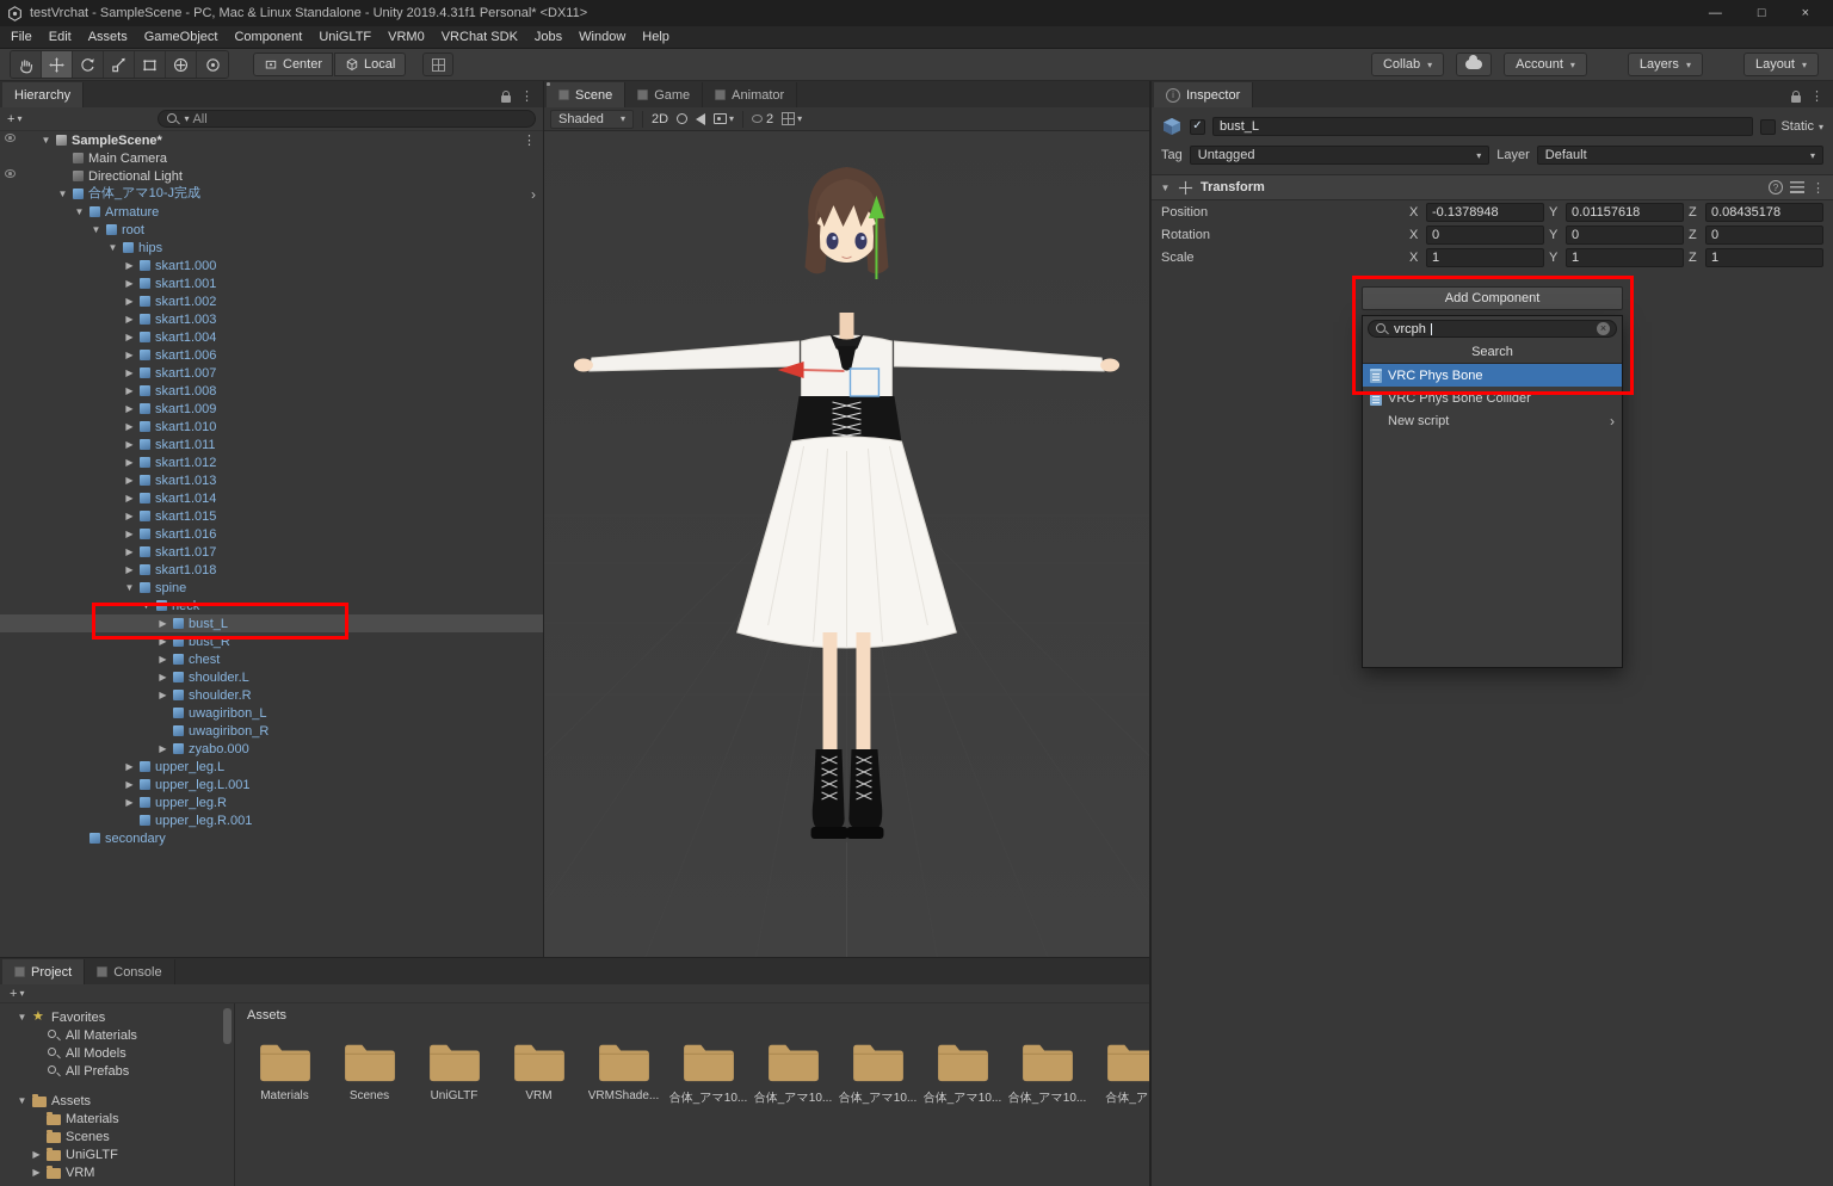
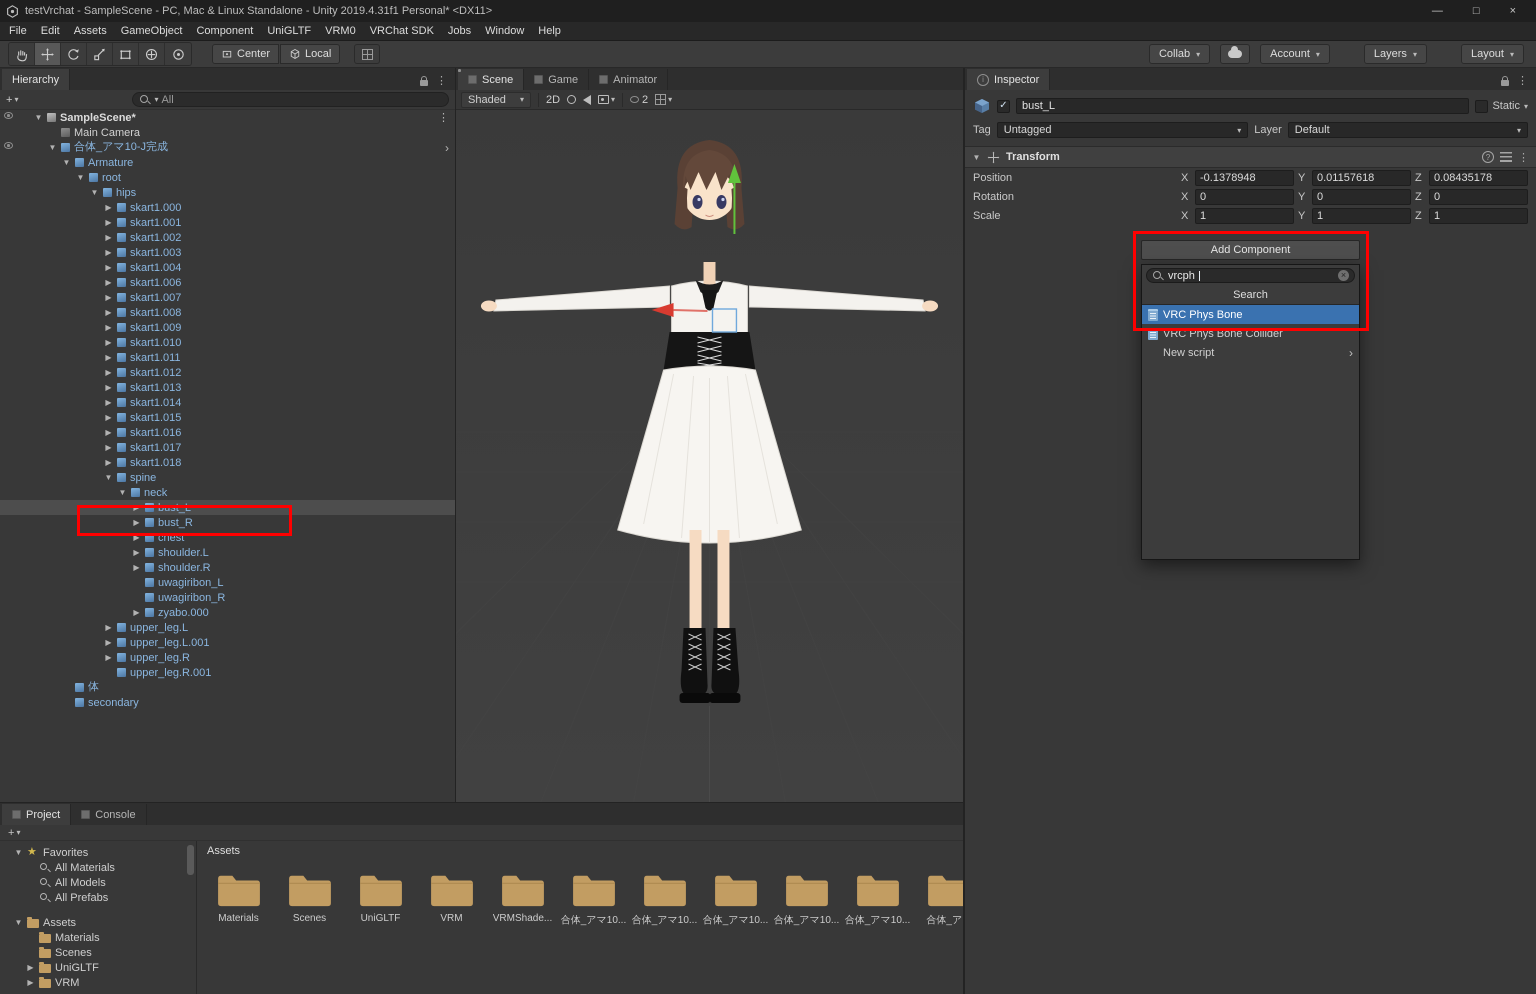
  testVrchat - SampleScene - PC, Mac & Linux Standalone - Unity 2019.4.31f1 Personal* <DX11>
  —
  □
  ×
  File
  Edit
  Assets
  GameObject
  Component
  UniGLTF
  VRM0
  VRChat SDK
  Jobs
  Window
  Help
  Center
  Local
  Collab
  ▾
  Account
  ▾
  Layers
  ▾
  Layout
  ▾
  Hierarchy
  ⋮
  +
  ▾
  ▾
  All
  SampleScene*
  Main Camera
- Directional Light
  合体_アマ10-J完成
  Armature
  root
  hips
  skart1.000
  skart1.001
  skart1.002
  skart1.003
  skart1.004
  skart1.006
  skart1.007
  skart1.008
  skart1.009
  skart1.010
  skart1.011
  skart1.012
  skart1.013
  skart1.014
  skart1.015
  skart1.016
  skart1.017
  skart1.018
  spine
  neck
  bust_L
  bust_R
  chest
  shoulder.L
  shoulder.R
  uwagiribon_L
  uwagiribon_R
  zyabo.000
  upper_leg.L
  upper_leg.L.001
  upper_leg.R
  upper_leg.R.001
+ 体
  secondary
  Scene
  Game
  Animator
  Shaded
  ▾
  2D
  ▾
  2
  ▾
  i
  Inspector
  ⋮
  ✓
  bust_L
  Static
  ▾
  Tag
  Untagged
  ▾
  Layer
  Default
  ▾
  Transform
  ?
  ⋮
  Position
  X
  -0.1378948
  Y
  0.01157618
  Z
  0.08435178
  Rotation
  X
  0
  Y
  0
  Z
  0
  Scale
  X
  1
  Y
  1
  Z
  1
  Add Component
  vrcph
  ×
  Search
  VRC Phys Bone
  VRC Phys Bone Collider
  New script
  ›
  Project
  Console
  +
  ▾
  Favorites
  All Materials
  All Models
  All Prefabs
  Assets
  Materials
  Scenes
  UniGLTF
  VRM
  Assets
  Materials
  Scenes
  UniGLTF
  VRM
  VRMShade...
  合体_アマ10...
  合体_アマ10...
  合体_アマ10...
  合体_アマ10...
  合体_アマ10...
